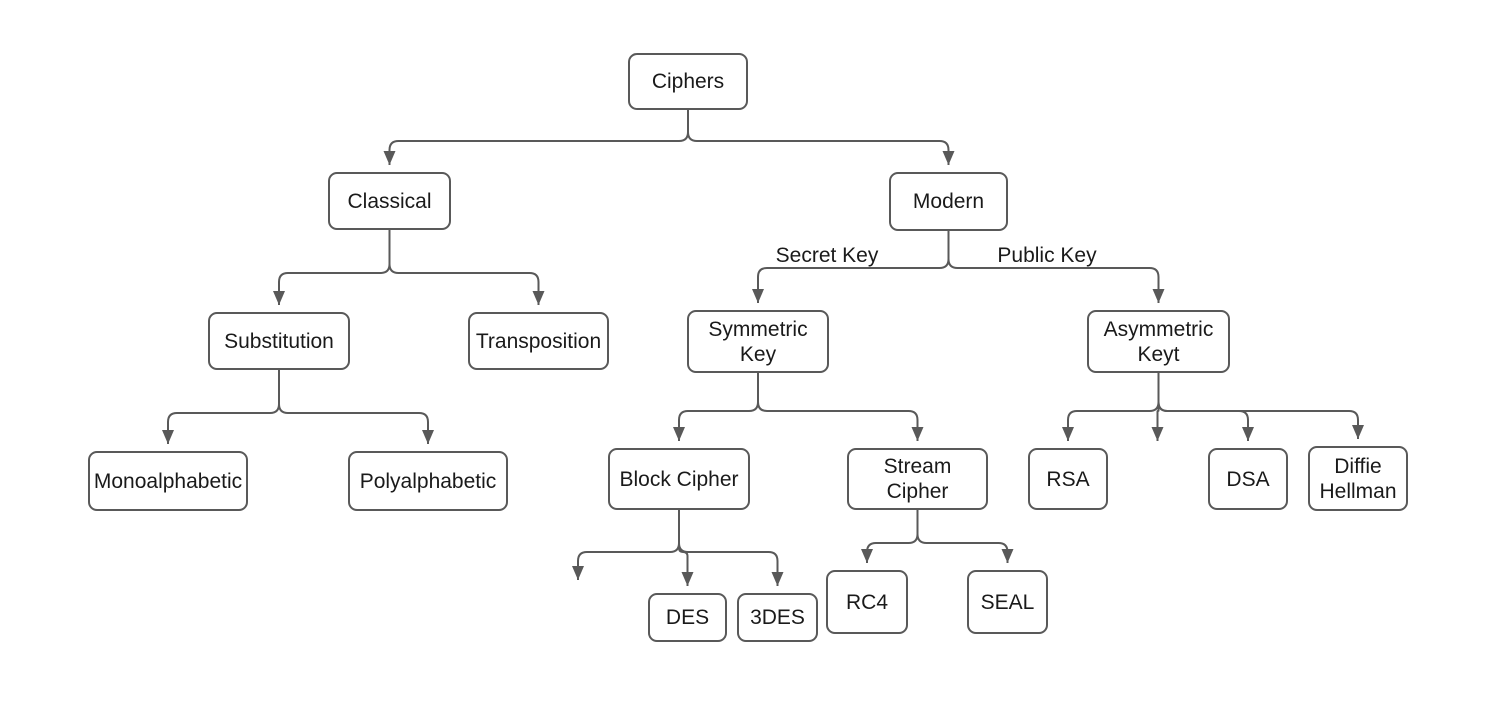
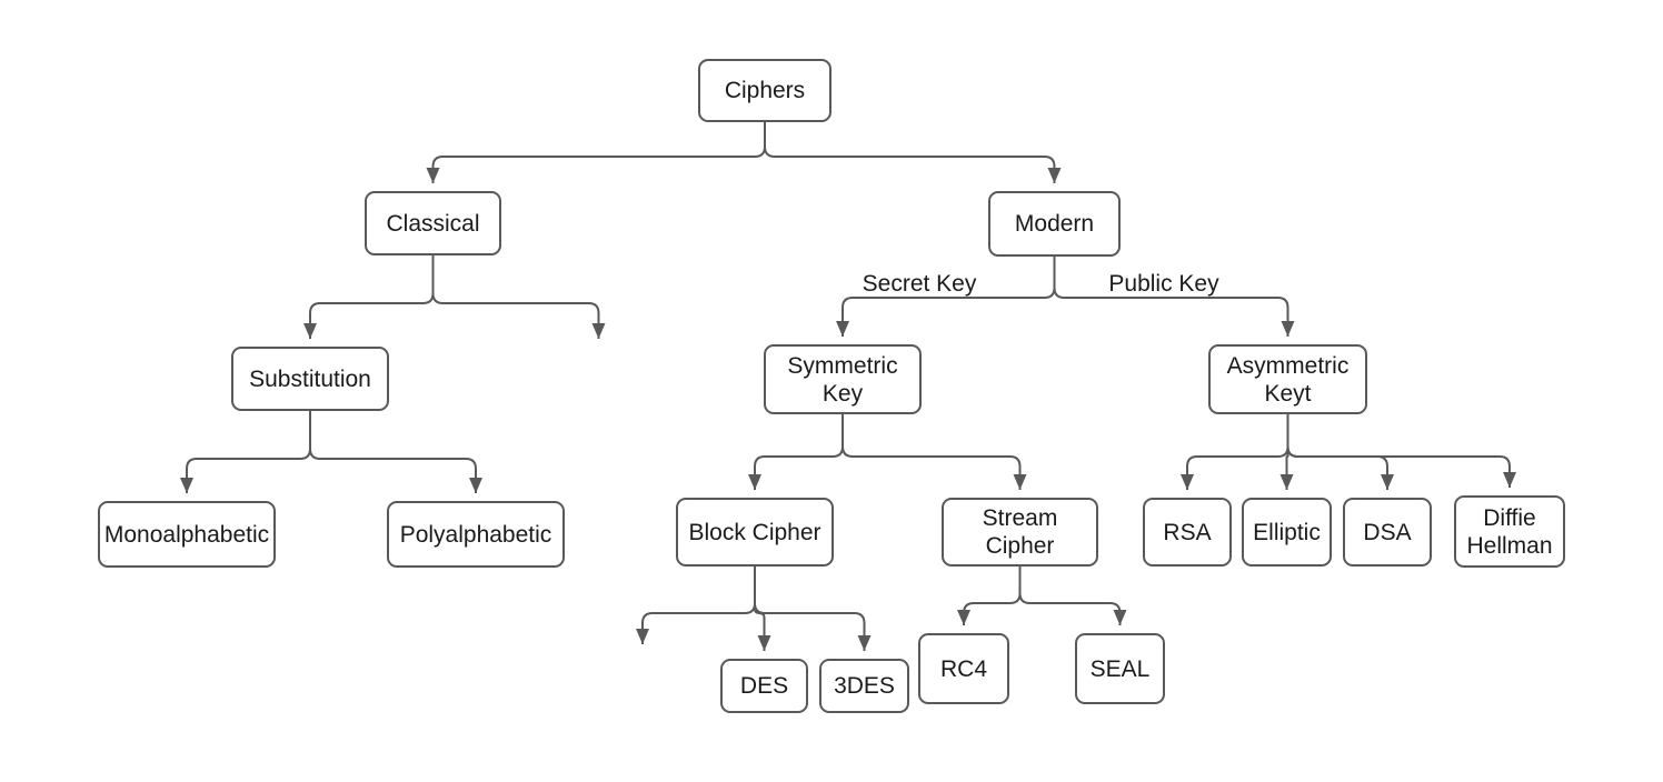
  Ciphers
  Classical
  Modern
  Substitution
- Transposition
  Symmetric
  Key
  Asymmetric
  Keyt
  Monoalphabetic
  Polyalphabetic
  Block Cipher
  Stream
  Cipher
  RSA
+ Elliptic
  DSA
  Diffie
  Hellman
  DES
  3DES
  RC4
  SEAL
  Secret Key
  Public Key
